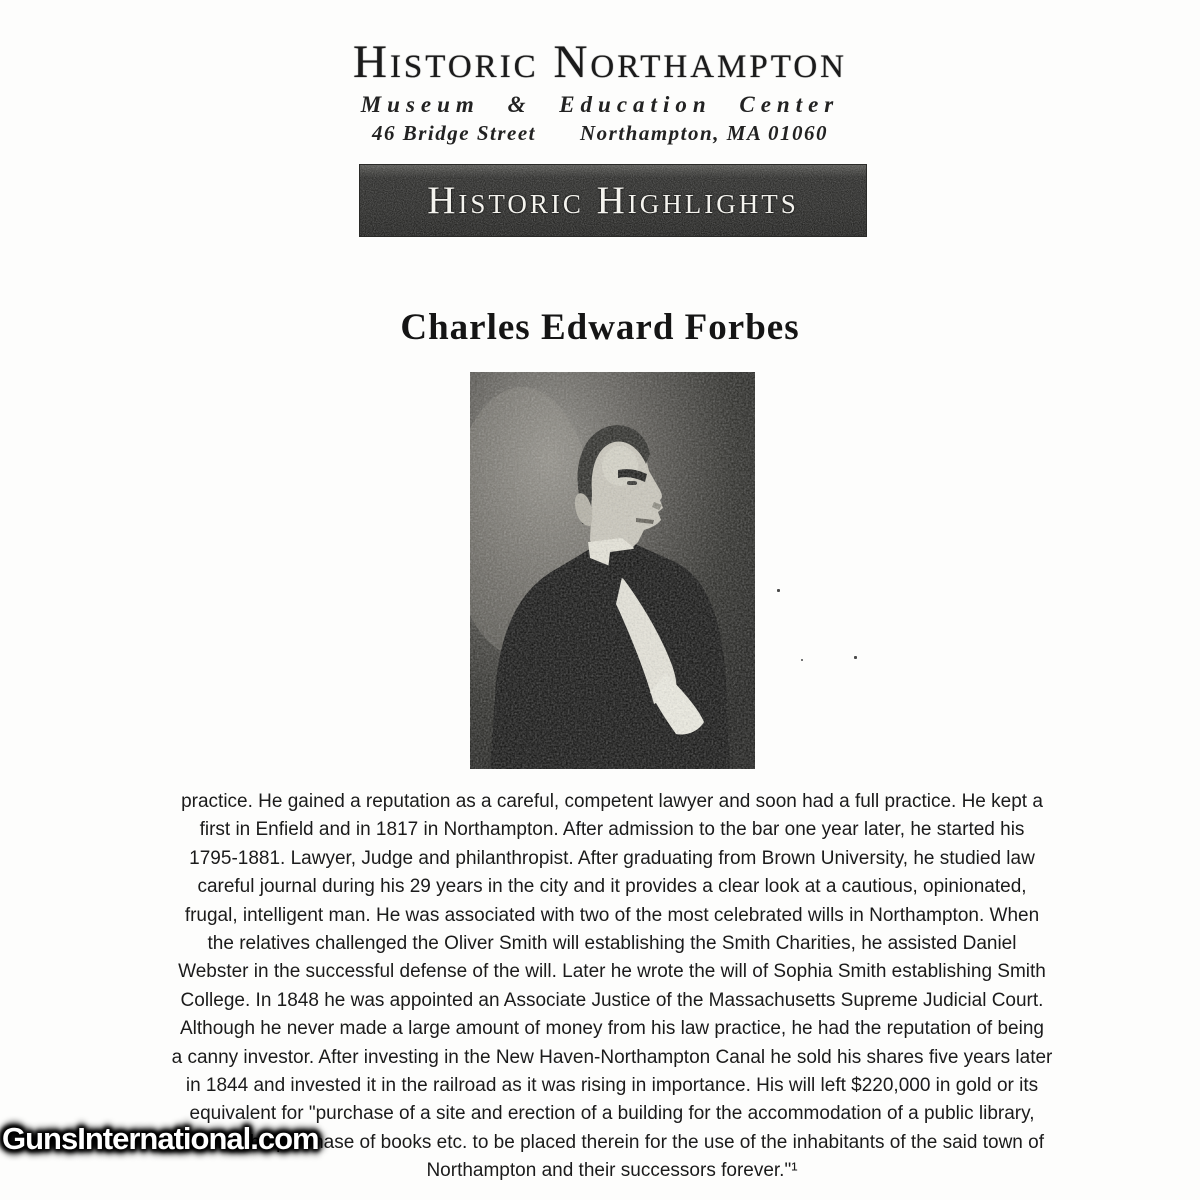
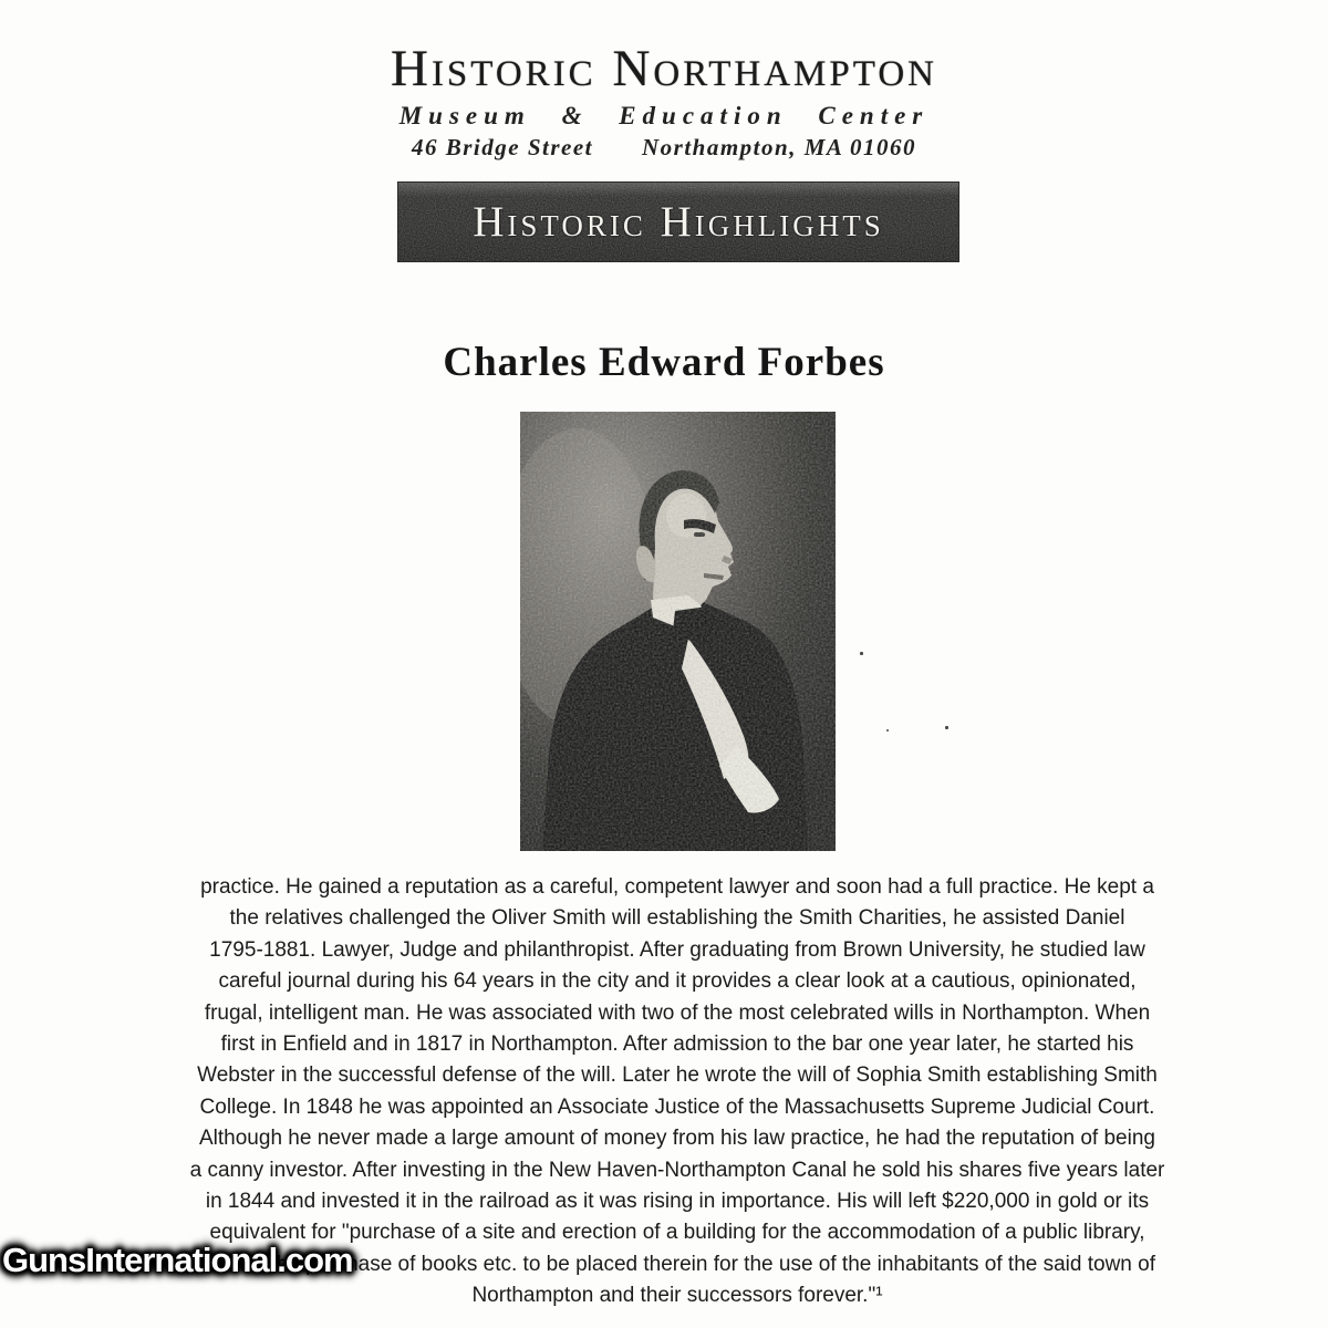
  Historic Northampton
  Museum & Education Center
  46 Bridge Street Northampton, MA 01060
  Historic Highlights
  Charles Edward Forbes
  practice. He gained a reputation as a careful, competent lawyer and soon had a full practice. He kept a
- first in Enfield and in 1817 in Northampton. After admission to the bar one year later, he started his
+ the relatives challenged the Oliver Smith will establishing the Smith Charities, he assisted Daniel
  1795-1881. Lawyer, Judge and philanthropist. After graduating from Brown University, he studied law
- careful journal during his 29 years in the city and it provides a clear look at a cautious, opinionated,
+ careful journal during his 64 years in the city and it provides a clear look at a cautious, opinionated,
  frugal, intelligent man. He was associated with two of the most celebrated wills in Northampton. When
- the relatives challenged the Oliver Smith will establishing the Smith Charities, he assisted Daniel
+ first in Enfield and in 1817 in Northampton. After admission to the bar one year later, he started his
  Webster in the successful defense of the will. Later he wrote the will of Sophia Smith establishing Smith
  College. In 1848 he was appointed an Associate Justice of the Massachusetts Supreme Judicial Court.
  Although he never made a large amount of money from his law practice, he had the reputation of being
  a canny investor. After investing in the New Haven-Northampton Canal he sold his shares five years later
  in 1844 and invested it in the railroad as it was rising in importance. His will left $220,000 in gold or its
  equivalent for "purchase of a site and erection of a building for the accommodation of a public library,
  and for the purchase of books etc. to be placed therein for the use of the inhabitants of the said town of
  Northampton and their successors forever."¹
  GunsInternational.com
